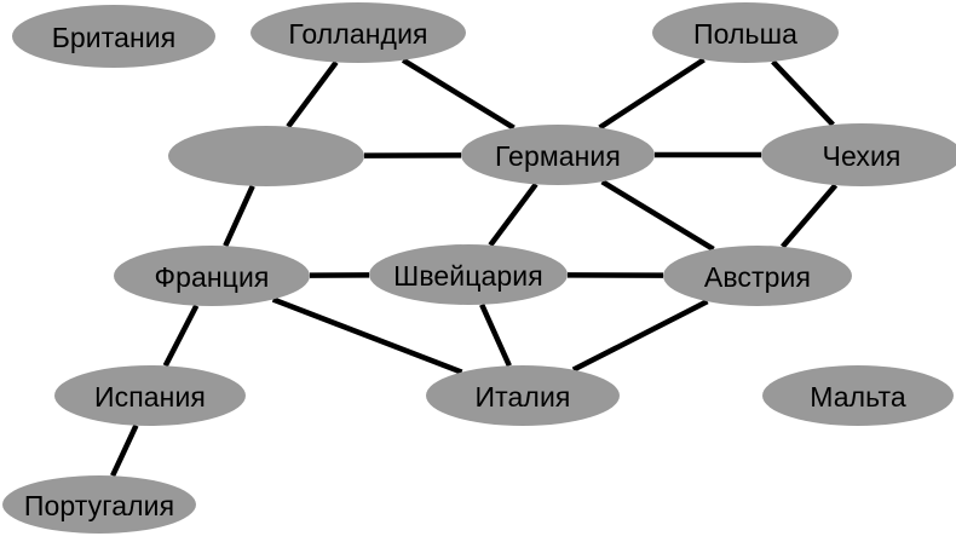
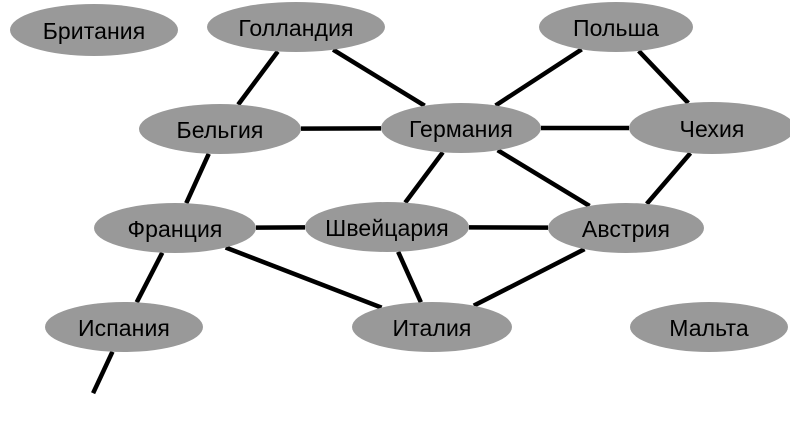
  Британия
  Голландия
  Польша
+ Бельгия
  Германия
  Чехия
  Франция
  Швейцария
  Австрия
  Испания
  Италия
  Мальта
- Португалия
